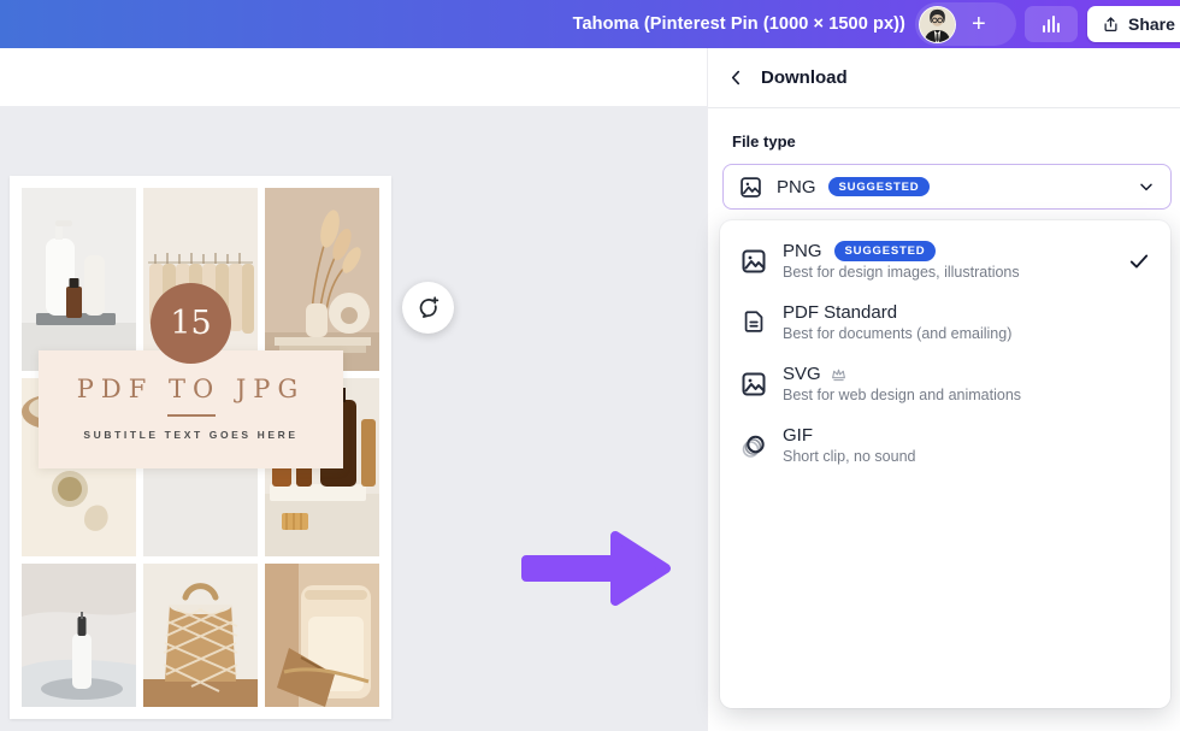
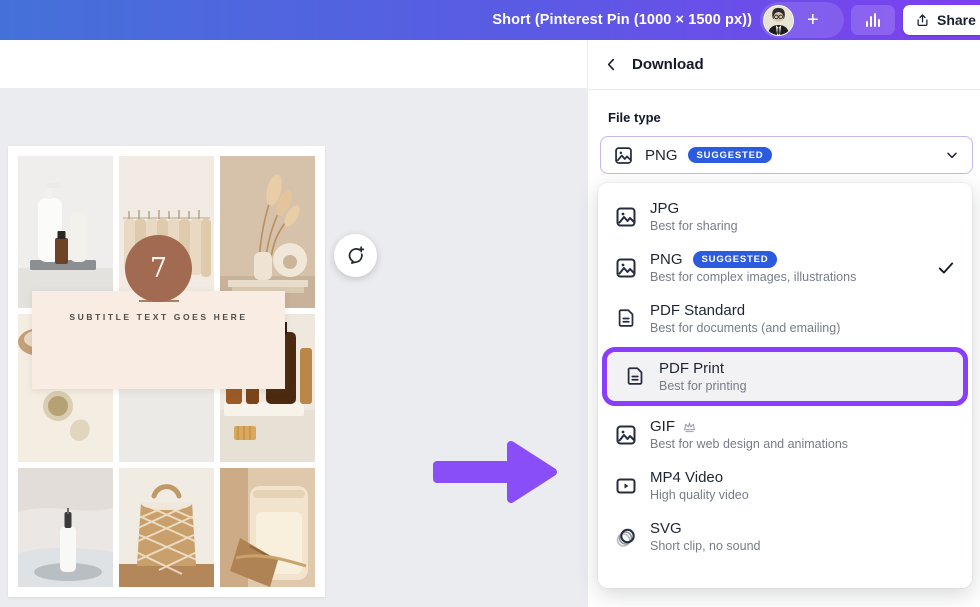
- Tahoma (Pinterest Pin (1000 × 1500 px))
+ Short (Pinterest Pin (1000 × 1500 px))
  +
  Share
- 15
+ 7
- PDF TO JPG
  SUBTITLE TEXT GOES HERE
  Download
  File type
  PNG
  SUGGESTED
+ JPG
+ Best for sharing
  PNG
  SUGGESTED
- Best for design images, illustrations
+ Best for complex images, illustrations
  PDF Standard
  Best for documents (and emailing)
+ PDF Print
+ Best for printing
- SVG
+ GIF
  Best for web design and animations
+ MP4 Video
+ High quality video
- GIF
+ SVG
  Short clip, no sound
